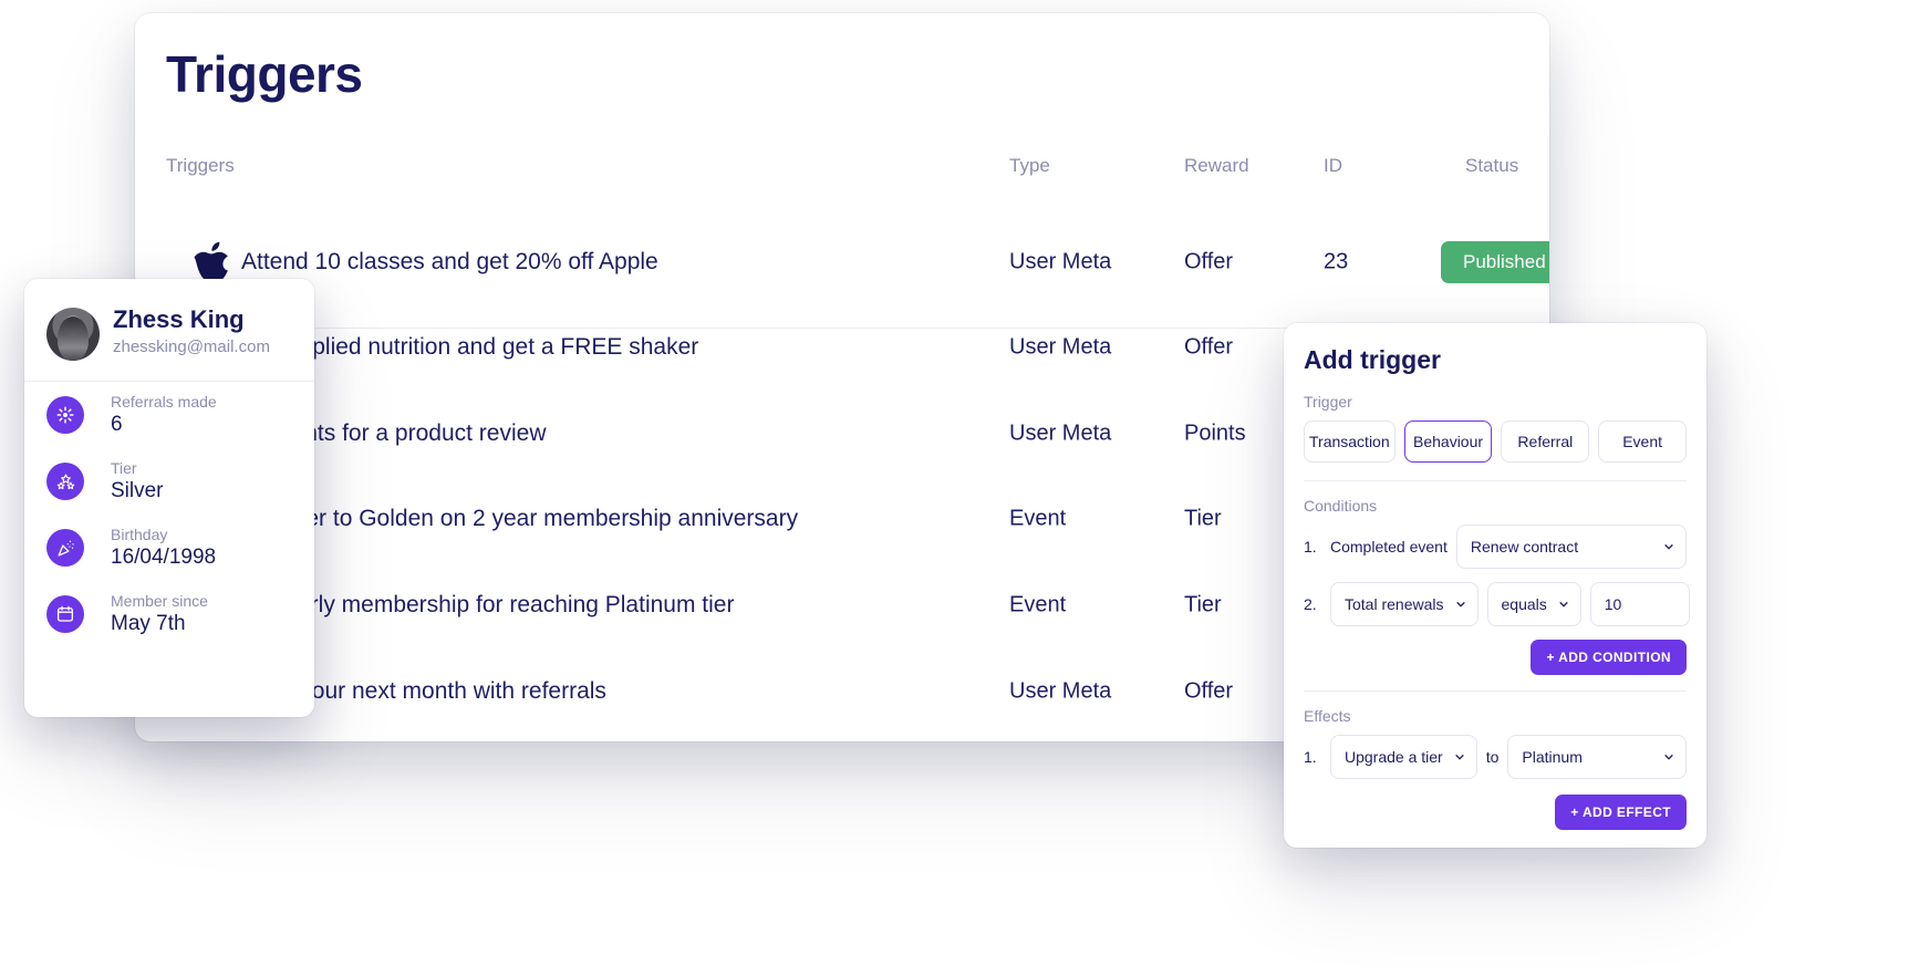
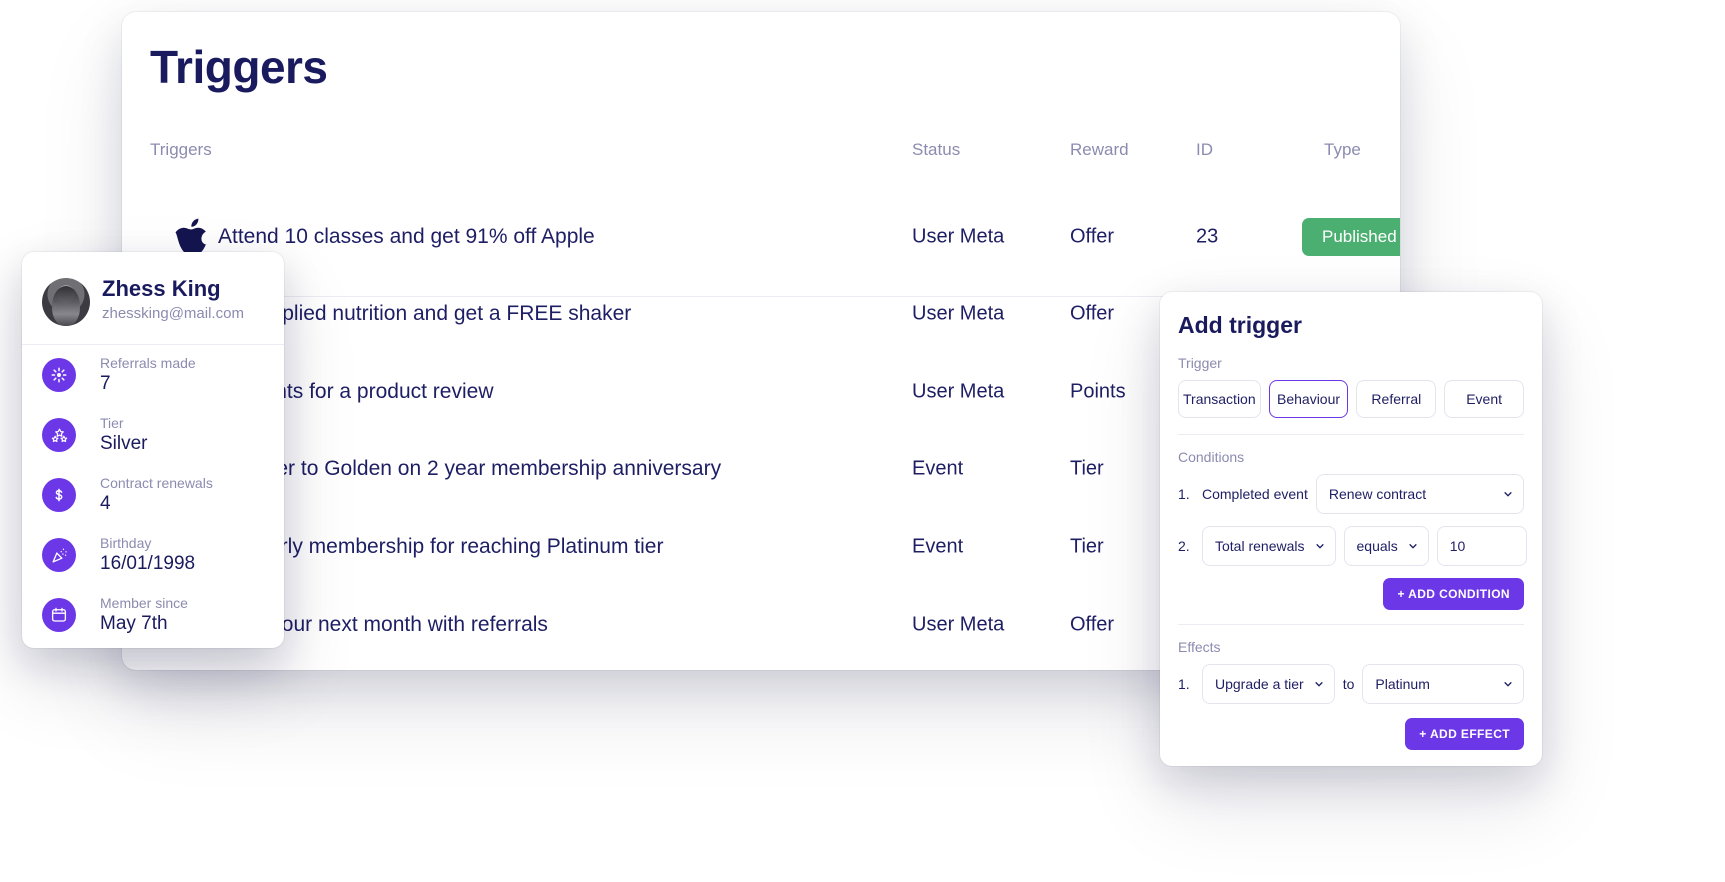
  Triggers
  Triggers
- Type
+ Status
  Reward
  ID
- Status
+ Type
- Attend 10 classes and get 20% off Apple
+ Attend 10 classes and get 91% off Apple
  User Meta
  Offer
  23
  Published
  plied nutrition and get a FREE shaker
  User Meta
  Offer
  ts for a product review
  User Meta
  Points
  r to Golden on 2 year membership anniversary
  Event
  Tier
  rly membership for reaching Platinum tier
  Event
  Tier
  our next month with referrals
  User Meta
  Offer
  Zhess King
  zhessking@mail.com
  Referrals made
- 6
+ 7
  Tier
  Silver
+ Contract renewals
+ 4
  Birthday
- 16/04/1998
+ 16/01/1998
  Member since
  May 7th
  Add trigger
  Trigger
  Transaction
  Behaviour
  Referral
  Event
  Conditions
  1.
  Completed event
  Renew contract
  2.
  Total renewals
  equals
  10
  + ADD CONDITION
  Effects
  1.
  Upgrade a tier
  to
  Platinum
  + ADD EFFECT
